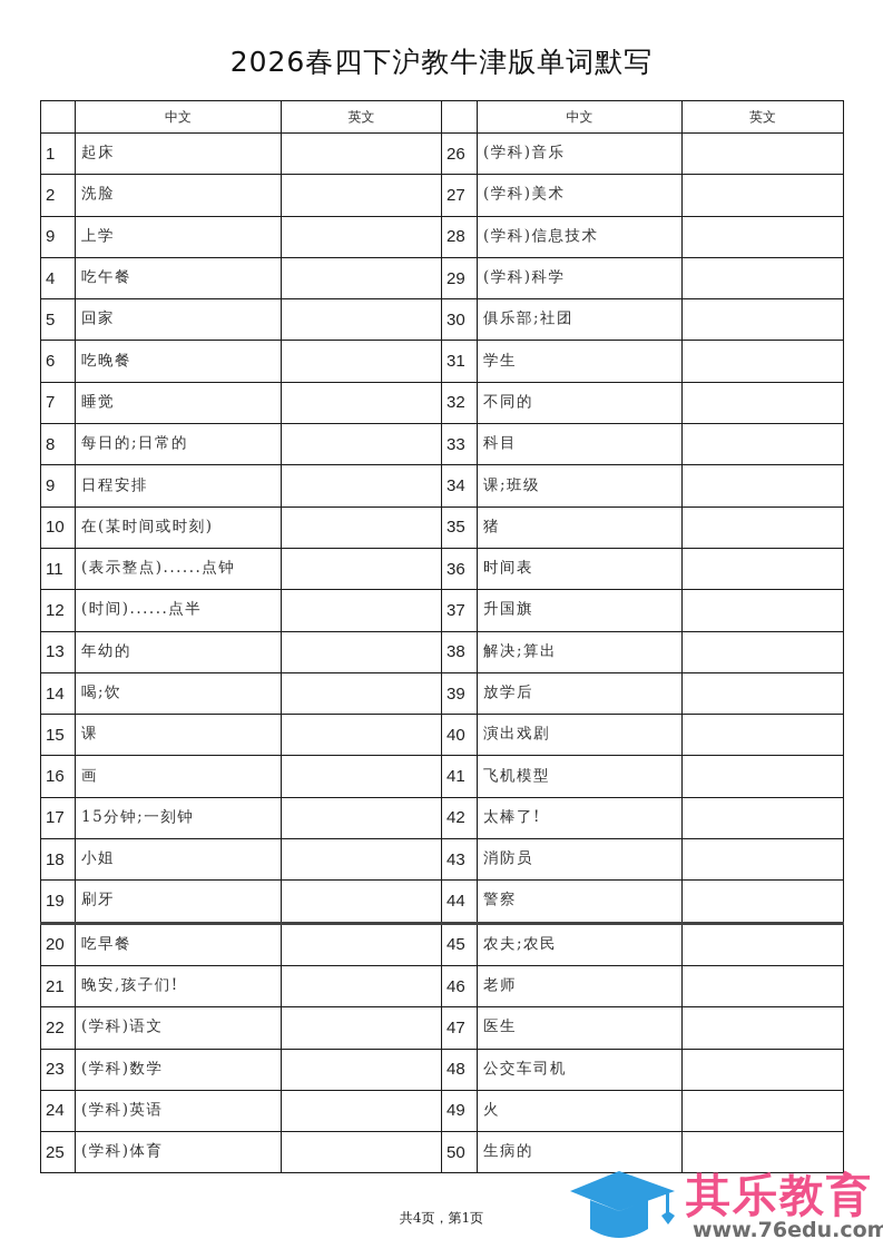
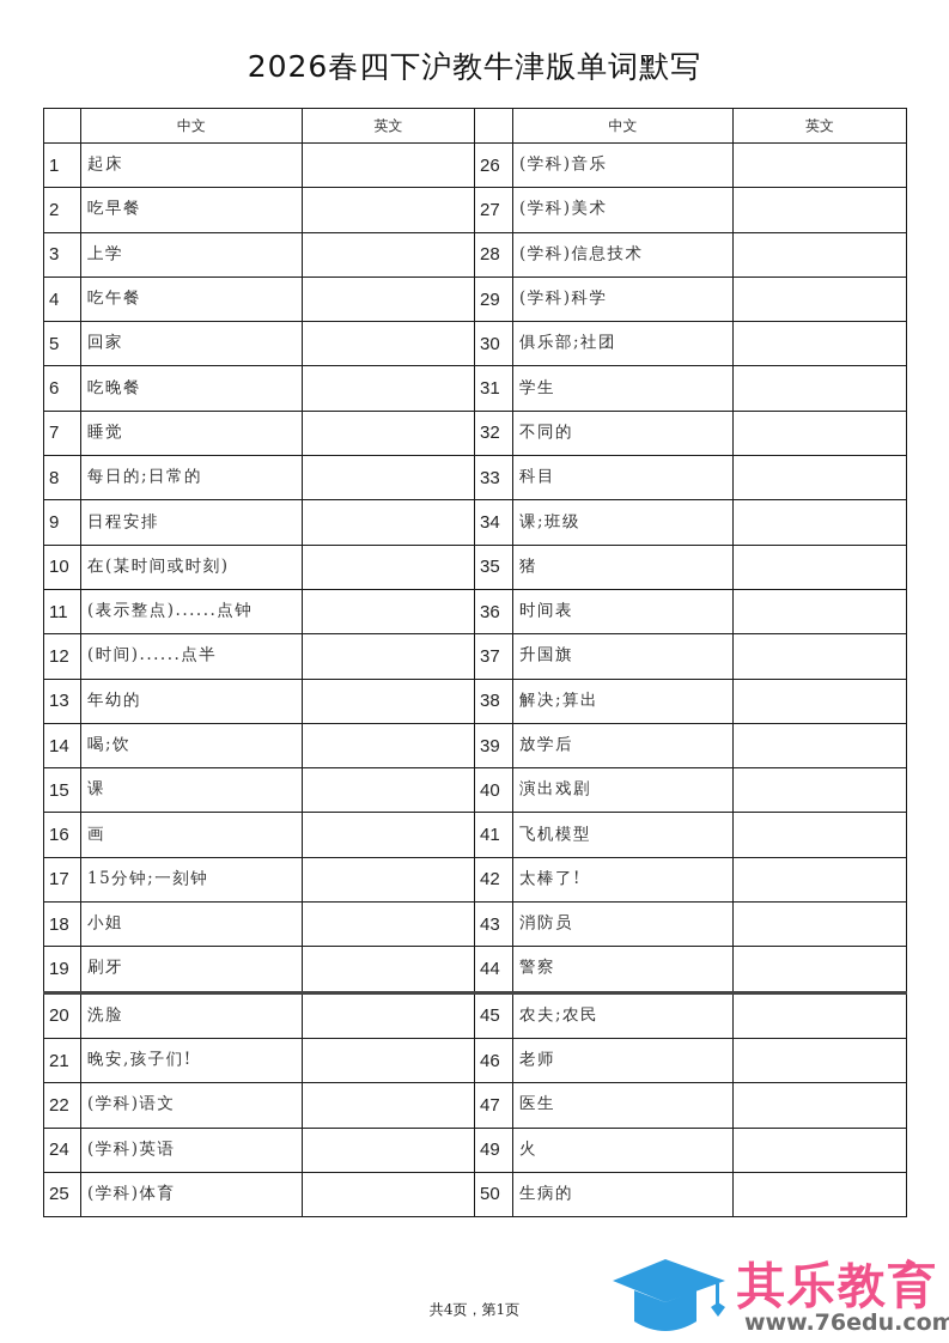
  2026春四下沪教牛津版单词默写
  	中文	英文		中文	英文
  1	起床		26	(学科)音乐
- 2	洗脸		27	(学科)美术
+ 2	吃早餐		27	(学科)美术
- 9	上学		28	(学科)信息技术
+ 3	上学		28	(学科)信息技术
  4	吃午餐		29	(学科)科学
  5	回家		30	俱乐部;社团
  6	吃晚餐		31	学生
  7	睡觉		32	不同的
  8	每日的;日常的		33	科目
  9	日程安排		34	课;班级
  10	在(某时间或时刻)		35	猪
  11	(表示整点)......点钟		36	时间表
  12	(时间)......点半		37	升国旗
  13	年幼的		38	解决;算出
  14	喝;饮		39	放学后
  15	课		40	演出戏剧
  16	画		41	飞机模型
  17	15分钟;一刻钟		42	太棒了!
  18	小姐		43	消防员
  19	刷牙		44	警察
- 20	吃早餐		45	农夫;农民
+ 20	洗脸		45	农夫;农民
  21	晚安,孩子们!		46	老师
  22	(学科)语文		47	医生
- 23	(学科)数学		48	公交车司机
  24	(学科)英语		49	火
  25	(学科)体育		50	生病的
  共4页，第1页
  其乐教育
  www.76edu.com
